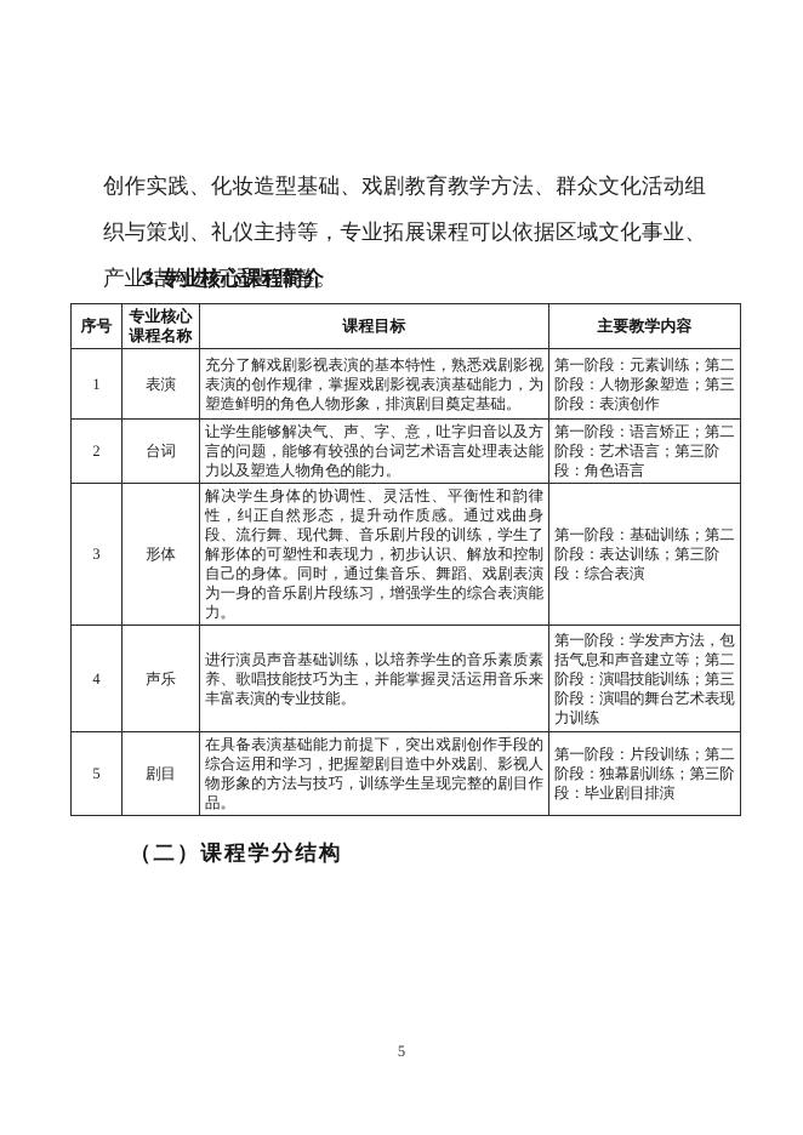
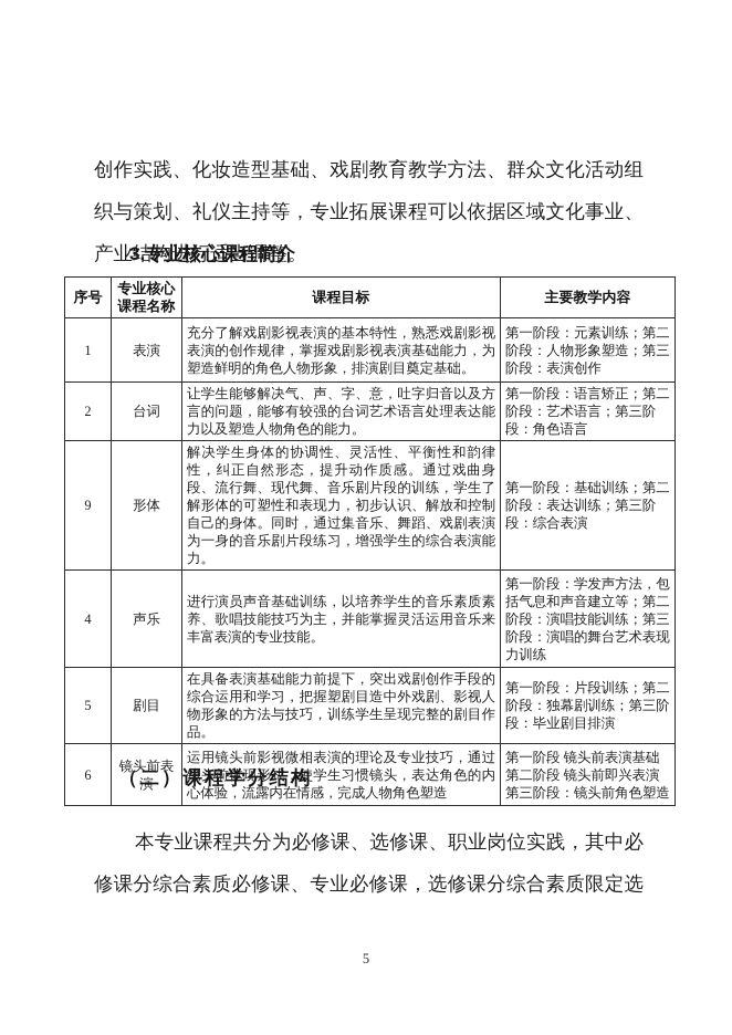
  创作实践、化妆造型基础、戏剧教育教学方法、群众文化活动组
  织与策划、礼仪主持等，专业拓展课程可以依据区域文化事业、
  产业结构进行适当调整。
  3.专业核心课程简介
  序号	专业核心课程名称	课程目标	主要教学内容
  1	表演	充分了解戏剧影视表演的基本特性，熟悉戏剧影视表演的创作规律，掌握戏剧影视表演基础能力，为塑造鲜明的角色人物形象，排演剧目奠定基础。	第一阶段：元素训练；第二阶段：人物形象塑造；第三阶段：表演创作
  2	台词	让学生能够解决气、声、字、意，吐字归音以及方言的问题，能够有较强的台词艺术语言处理表达能力以及塑造人物角色的能力。	第一阶段：语言矫正；第二阶段：艺术语言；第三阶段：角色语言
- 3	形体	解决学生身体的协调性、灵活性、平衡性和韵律性，纠正自然形态，提升动作质感。通过戏曲身段、流行舞、现代舞、音乐剧片段的训练，学生了解形体的可塑性和表现力，初步认识、解放和控制自己的身体。同时，通过集音乐、舞蹈、戏剧表演为一身的音乐剧片段练习，增强学生的综合表演能力。	第一阶段：基础训练；第二阶段：表达训练；第三阶段：综合表演
+ 9	形体	解决学生身体的协调性、灵活性、平衡性和韵律性，纠正自然形态，提升动作质感。通过戏曲身段、流行舞、现代舞、音乐剧片段的训练，学生了解形体的可塑性和表现力，初步认识、解放和控制自己的身体。同时，通过集音乐、舞蹈、戏剧表演为一身的音乐剧片段练习，增强学生的综合表演能力。	第一阶段：基础训练；第二阶段：表达训练；第三阶段：综合表演
  4	声乐	进行演员声音基础训练，以培养学生的音乐素质素养、歌唱技能技巧为主，并能掌握灵活运用音乐来丰富表演的专业技能。	第一阶段：学发声方法，包括气息和声音建立等；第二阶段：演唱技能训练；第三阶段：演唱的舞台艺术表现力训练
  5	剧目	在具备表演基础能力前提下，突出戏剧创作手段的综合运用和学习，把握塑剧目造中外戏剧、影视人物形象的方法与技巧，训练学生呈现完整的剧目作品。	第一阶段：片段训练；第二阶段：独幕剧训练；第三阶段：毕业剧目排演
+ 6	镜头前表演	运用镜头前影视微相表演的理论及专业技巧，通过镜头前体现形式，使学生习惯镜头，表达角色的内心体验，流露内在情感，完成人物角色塑造	第一阶段 镜头前表演基础 第二阶段 镜头前即兴表演 第三阶段：镜头前角色塑造
  （二）课程学分结构
+ 本专业课程共分为必修课、选修课、职业岗位实践，其中必
+ 修课分综合素质必修课、专业必修课，选修课分综合素质限定选
  5
